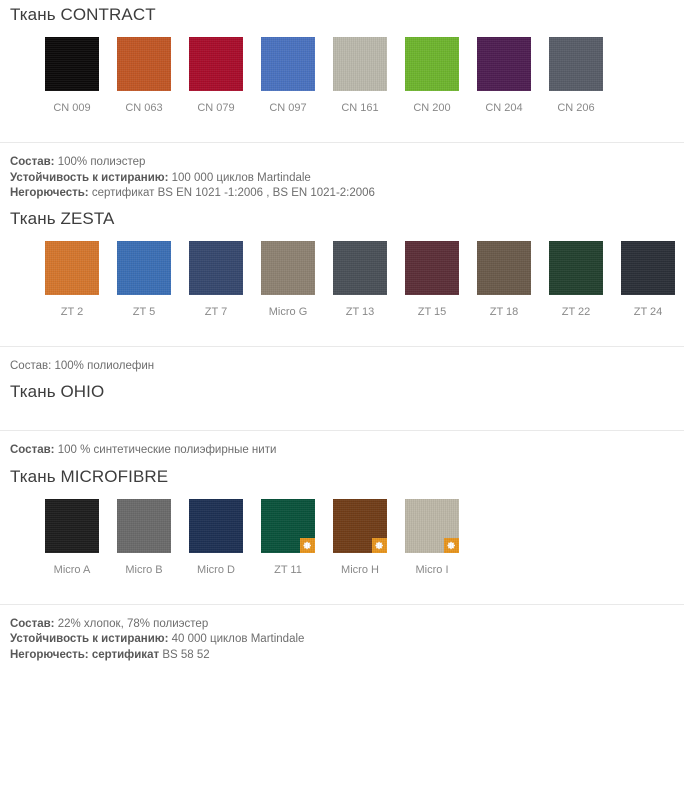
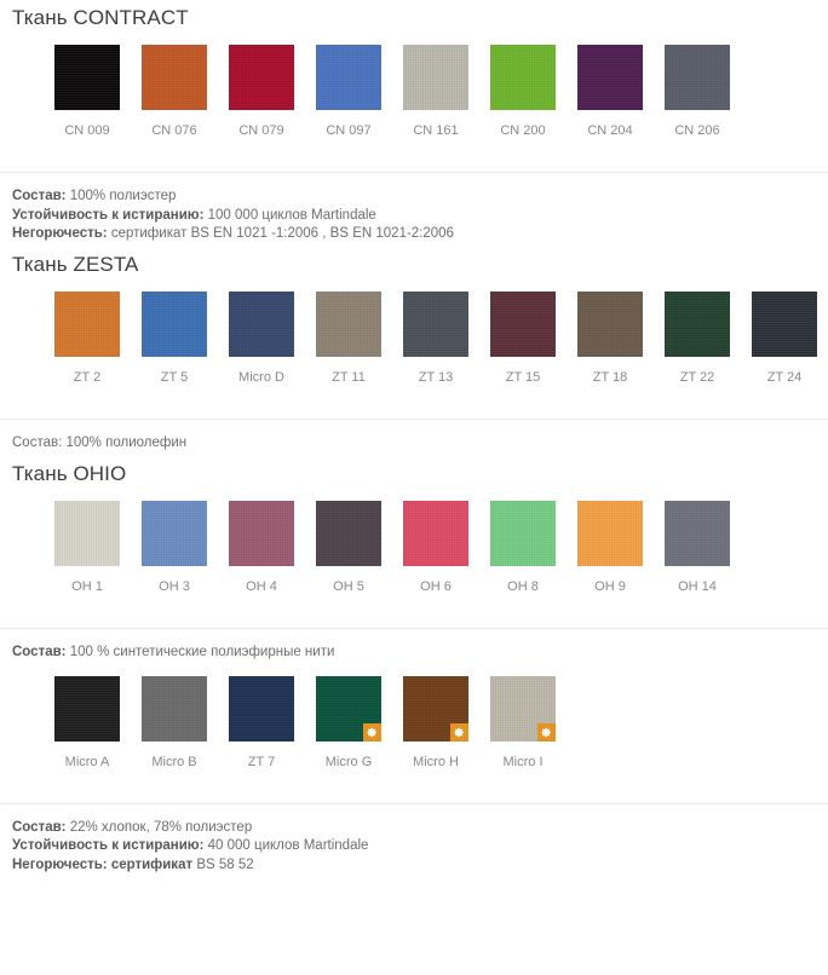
  Ткань CONTRACT
  CN 009
- CN 063
+ CN 076
  CN 079
  CN 097
  CN 161
  CN 200
  CN 204
  CN 206
  Состав: 100% полиэстер
  Устойчивость к истиранию: 100 000 циклов Martindale
  Негорючесть: сертификат BS EN 1021 -1:2006 , BS EN 1021-2:2006
  Ткань ZESTA
  ZT 2
  ZT 5
- ZT 7
+ Micro D
- Micro G
+ ZT 11
  ZT 13
  ZT 15
  ZT 18
  ZT 22
  ZT 24
  Состав: 100% полиолефин
  Ткань OHIO
+ OH 1
+ OH 3
+ OH 4
+ OH 5
+ OH 6
+ OH 8
+ OH 9
+ OH 14
  Состав: 100 % синтетические полиэфирные нити
- Ткань MICROFIBRE
  Micro A
  Micro B
- Micro D
+ ZT 7
- ZT 11
+ Micro G
  Micro H
  Micro I
  Состав: 22% хлопок, 78% полиэстер
  Устойчивость к истиранию: 40 000 циклов Martindale
  Негорючесть: сертификат BS 58 52
